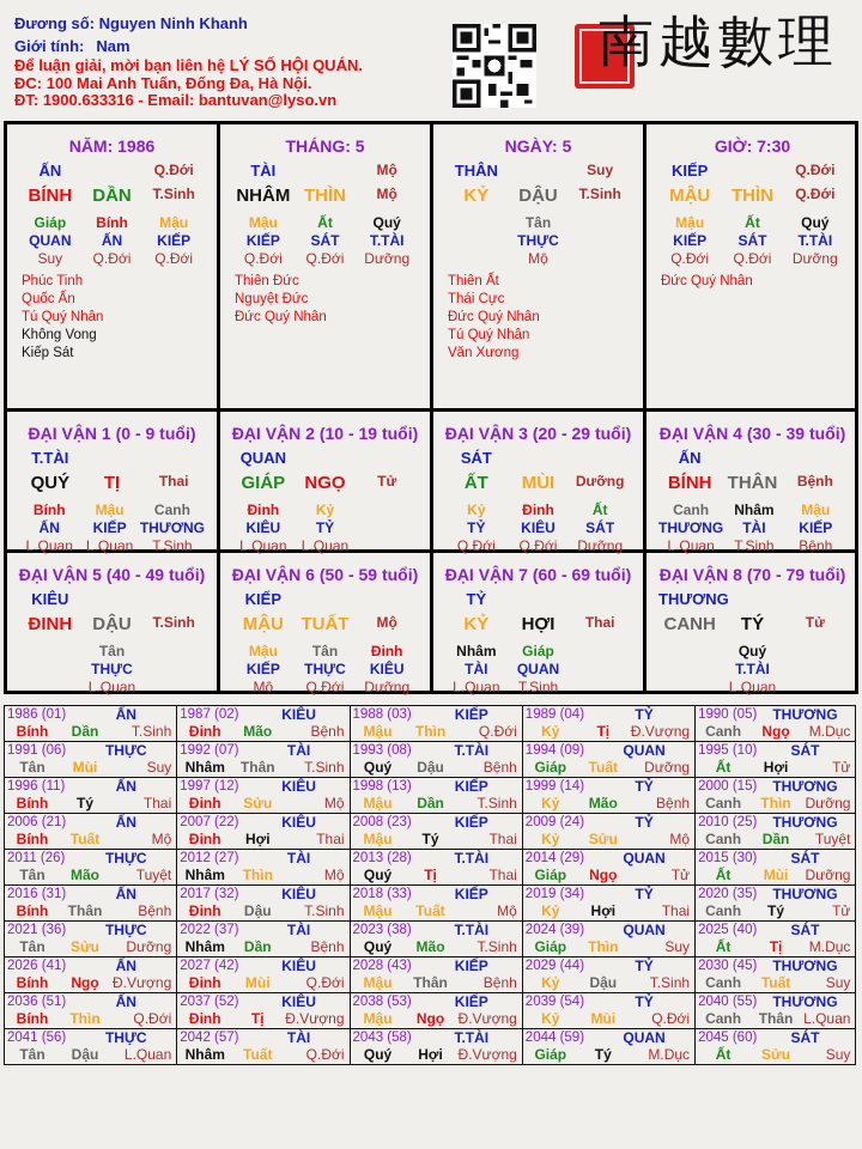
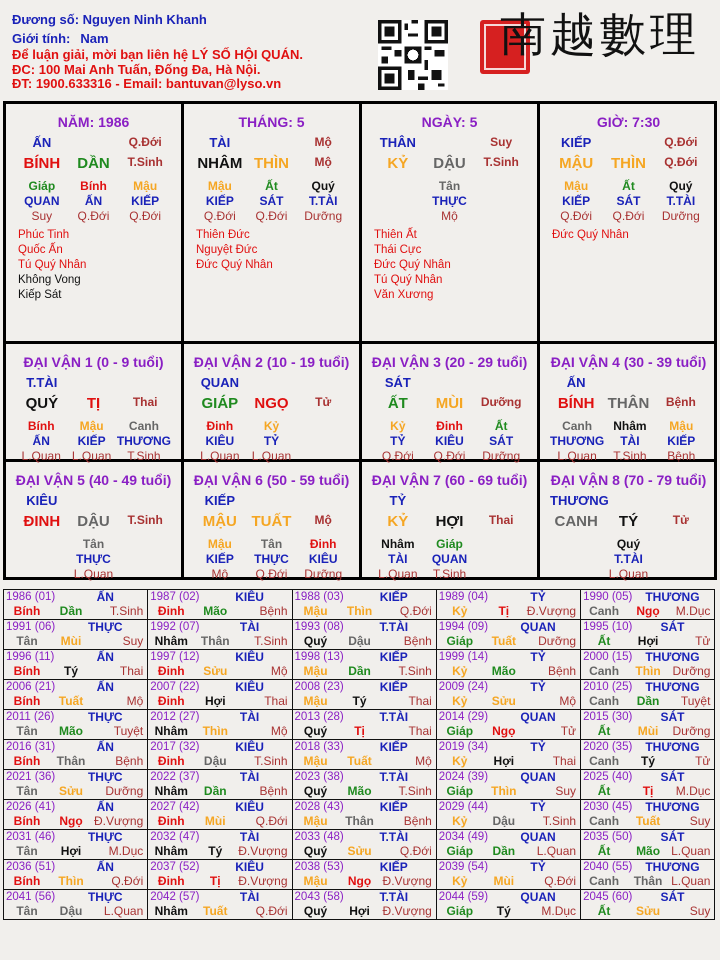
  Đương số: Nguyen Ninh Khanh
  Giới tính: Nam
  Để luận giải, mời bạn liên hệ LÝ SỐ HỘI QUÁN.
  ĐC: 100 Mai Anh Tuấn, Đống Đa, Hà Nội.
  ĐT: 1900.633316 - Email: bantuvan@lyso.vn
  南越數理
  NĂM: 1986
  ẤN
  Q.Đới
  BÍNH
  DẦN
  T.Sinh
  Giáp
  QUAN
  Suy
  Bính
  ẤN
  Q.Đới
  Mậu
  KIẾP
  Q.Đới
  Phúc Tinh
  Quốc Ấn
  Tú Quý Nhân
  Không Vong
  Kiếp Sát
  THÁNG: 5
  TÀI
  Mộ
  NHÂM
  THÌN
  Mộ
  Mậu
  KIẾP
  Q.Đới
  Ất
  SÁT
  Q.Đới
  Quý
  T.TÀI
  Dưỡng
  Thiên Đức
  Nguyệt Đức
  Đức Quý Nhân
  NGÀY: 5
  THÂN
  Suy
  KỶ
  DẬU
  T.Sinh
  Tân
  THỰC
  Mộ
  Thiên Ất
  Thái Cực
  Đức Quý Nhân
  Tú Quý Nhân
  Văn Xương
  GIỜ: 7:30
  KIẾP
  Q.Đới
  MẬU
  THÌN
  Q.Đới
  Mậu
  KIẾP
  Q.Đới
  Ất
  SÁT
  Q.Đới
  Quý
  T.TÀI
  Dưỡng
  Đức Quý Nhân
  ĐẠI VẬN 1 (0 - 9 tuổi)
  T.TÀI
  QUÝ
  TỊ
  Thai
  Bính
  ẤN
  L.Quan
  Mậu
  KIẾP
  L.Quan
  Canh
  THƯƠNG
  T.Sinh
  ĐẠI VẬN 2 (10 - 19 tuổi)
  QUAN
  GIÁP
  NGỌ
  Tử
  Đinh
  KIÊU
  L.Quan
  Kỷ
  TỶ
  L.Quan
  ĐẠI VẬN 3 (20 - 29 tuổi)
  SÁT
  ẤT
  MÙI
  Dưỡng
  Kỷ
  TỶ
  Q.Đới
  Đinh
  KIÊU
  Q.Đới
  Ất
  SÁT
  Dưỡng
  ĐẠI VẬN 4 (30 - 39 tuổi)
  ẤN
  BÍNH
  THÂN
  Bệnh
  Canh
  THƯƠNG
  L.Quan
  Nhâm
  TÀI
  T.Sinh
  Mậu
  KIẾP
  Bệnh
  ĐẠI VẬN 5 (40 - 49 tuổi)
  KIÊU
  ĐINH
  DẬU
  T.Sinh
  Tân
  THỰC
  L.Quan
  ĐẠI VẬN 6 (50 - 59 tuổi)
  KIẾP
  MẬU
  TUẤT
  Mộ
  Mậu
  KIẾP
  Mộ
  Tân
  THỰC
  Q.Đới
  Đinh
  KIÊU
  Dưỡng
  ĐẠI VẬN 7 (60 - 69 tuổi)
  TỶ
  KỶ
  HỢI
  Thai
  Nhâm
  TÀI
  L.Quan
  Giáp
  QUAN
  T.Sinh
  ĐẠI VẬN 8 (70 - 79 tuổi)
  THƯƠNG
  CANH
  TÝ
  Tử
  Quý
  T.TÀI
  L.Quan
  1986 (01) ẤNBính Dần T.Sinh	1987 (02) KIÊUĐinh Mão Bệnh	1988 (03) KIẾPMậu Thìn Q.Đới	1989 (04) TỶKỷ Tị Đ.Vượng	1990 (05) THƯƠNGCanh Ngọ M.Dục
  1991 (06) THỰCTân Mùi Suy	1992 (07) TÀINhâm Thân T.Sinh	1993 (08) T.TÀIQuý Dậu Bệnh	1994 (09) QUANGiáp Tuất Dưỡng	1995 (10) SÁTẤt Hợi Tử
  1996 (11) ẤNBính Tý Thai	1997 (12) KIÊUĐinh Sửu Mộ	1998 (13) KIẾPMậu Dần T.Sinh	1999 (14) TỶKỷ Mão Bệnh	2000 (15) THƯƠNGCanh Thìn Dưỡng
  2006 (21) ẤNBính Tuất Mộ	2007 (22) KIÊUĐinh Hợi Thai	2008 (23) KIẾPMậu Tý Thai	2009 (24) TỶKỷ Sửu Mộ	2010 (25) THƯƠNGCanh Dần Tuyệt
  2011 (26) THỰCTân Mão Tuyệt	2012 (27) TÀINhâm Thìn Mộ	2013 (28) T.TÀIQuý Tị Thai	2014 (29) QUANGiáp Ngọ Tử	2015 (30) SÁTẤt Mùi Dưỡng
  2016 (31) ẤNBính Thân Bệnh	2017 (32) KIÊUĐinh Dậu T.Sinh	2018 (33) KIẾPMậu Tuất Mộ	2019 (34) TỶKỷ Hợi Thai	2020 (35) THƯƠNGCanh Tý Tử
  2021 (36) THỰCTân Sửu Dưỡng	2022 (37) TÀINhâm Dần Bệnh	2023 (38) T.TÀIQuý Mão T.Sinh	2024 (39) QUANGiáp Thìn Suy	2025 (40) SÁTẤt Tị M.Dục
  2026 (41) ẤNBính Ngọ Đ.Vượng	2027 (42) KIÊUĐinh Mùi Q.Đới	2028 (43) KIẾPMậu Thân Bệnh	2029 (44) TỶKỷ Dậu T.Sinh	2030 (45) THƯƠNGCanh Tuất Suy
+ 2031 (46) THỰCTân Hợi M.Dục	2032 (47) TÀINhâm Tý Đ.Vượng	2033 (48) T.TÀIQuý Sửu Q.Đới	2034 (49) QUANGiáp Dần L.Quan	2035 (50) SÁTẤt Mão L.Quan
  2036 (51) ẤNBính Thìn Q.Đới	2037 (52) KIÊUĐinh Tị Đ.Vượng	2038 (53) KIẾPMậu Ngọ Đ.Vượng	2039 (54) TỶKỷ Mùi Q.Đới	2040 (55) THƯƠNGCanh Thân L.Quan
  2041 (56) THỰCTân Dậu L.Quan	2042 (57) TÀINhâm Tuất Q.Đới	2043 (58) T.TÀIQuý Hợi Đ.Vượng	2044 (59) QUANGiáp Tý M.Dục	2045 (60) SÁTẤt Sửu Suy
